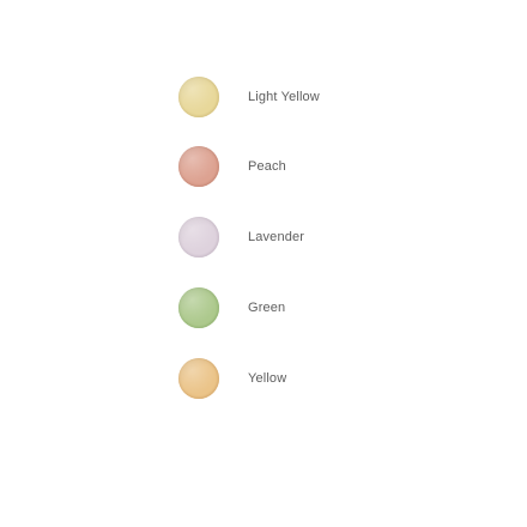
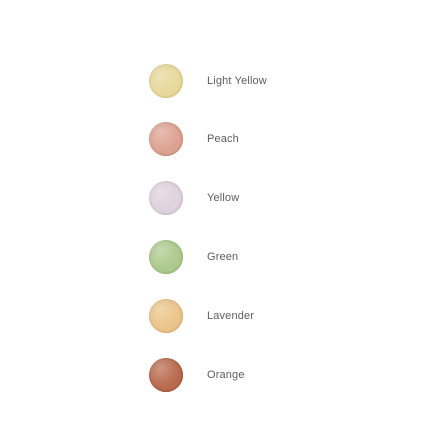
  Light Yellow
  Peach
- Lavender
+ Yellow
  Green
- Yellow
+ Lavender
+ Orange
